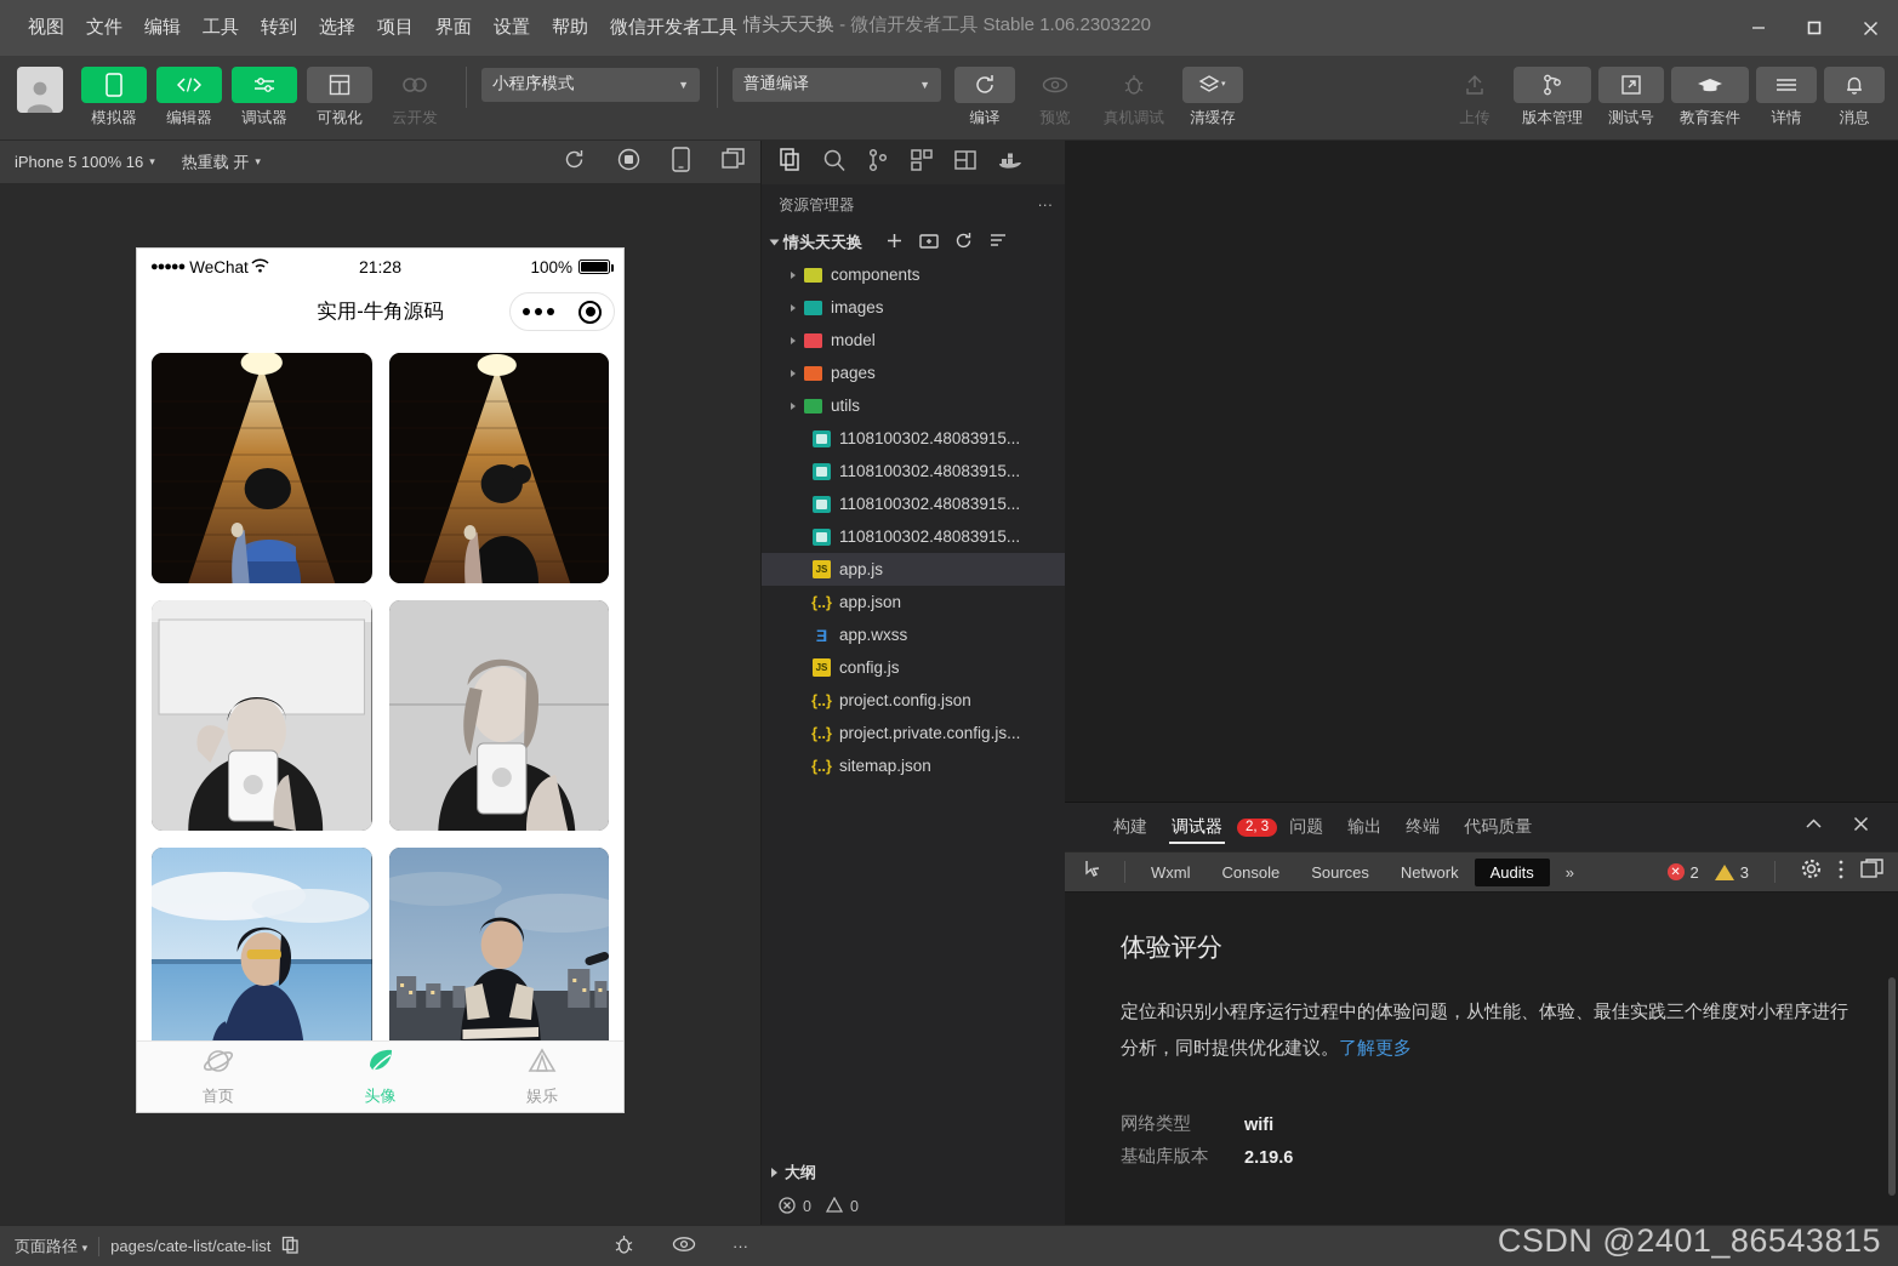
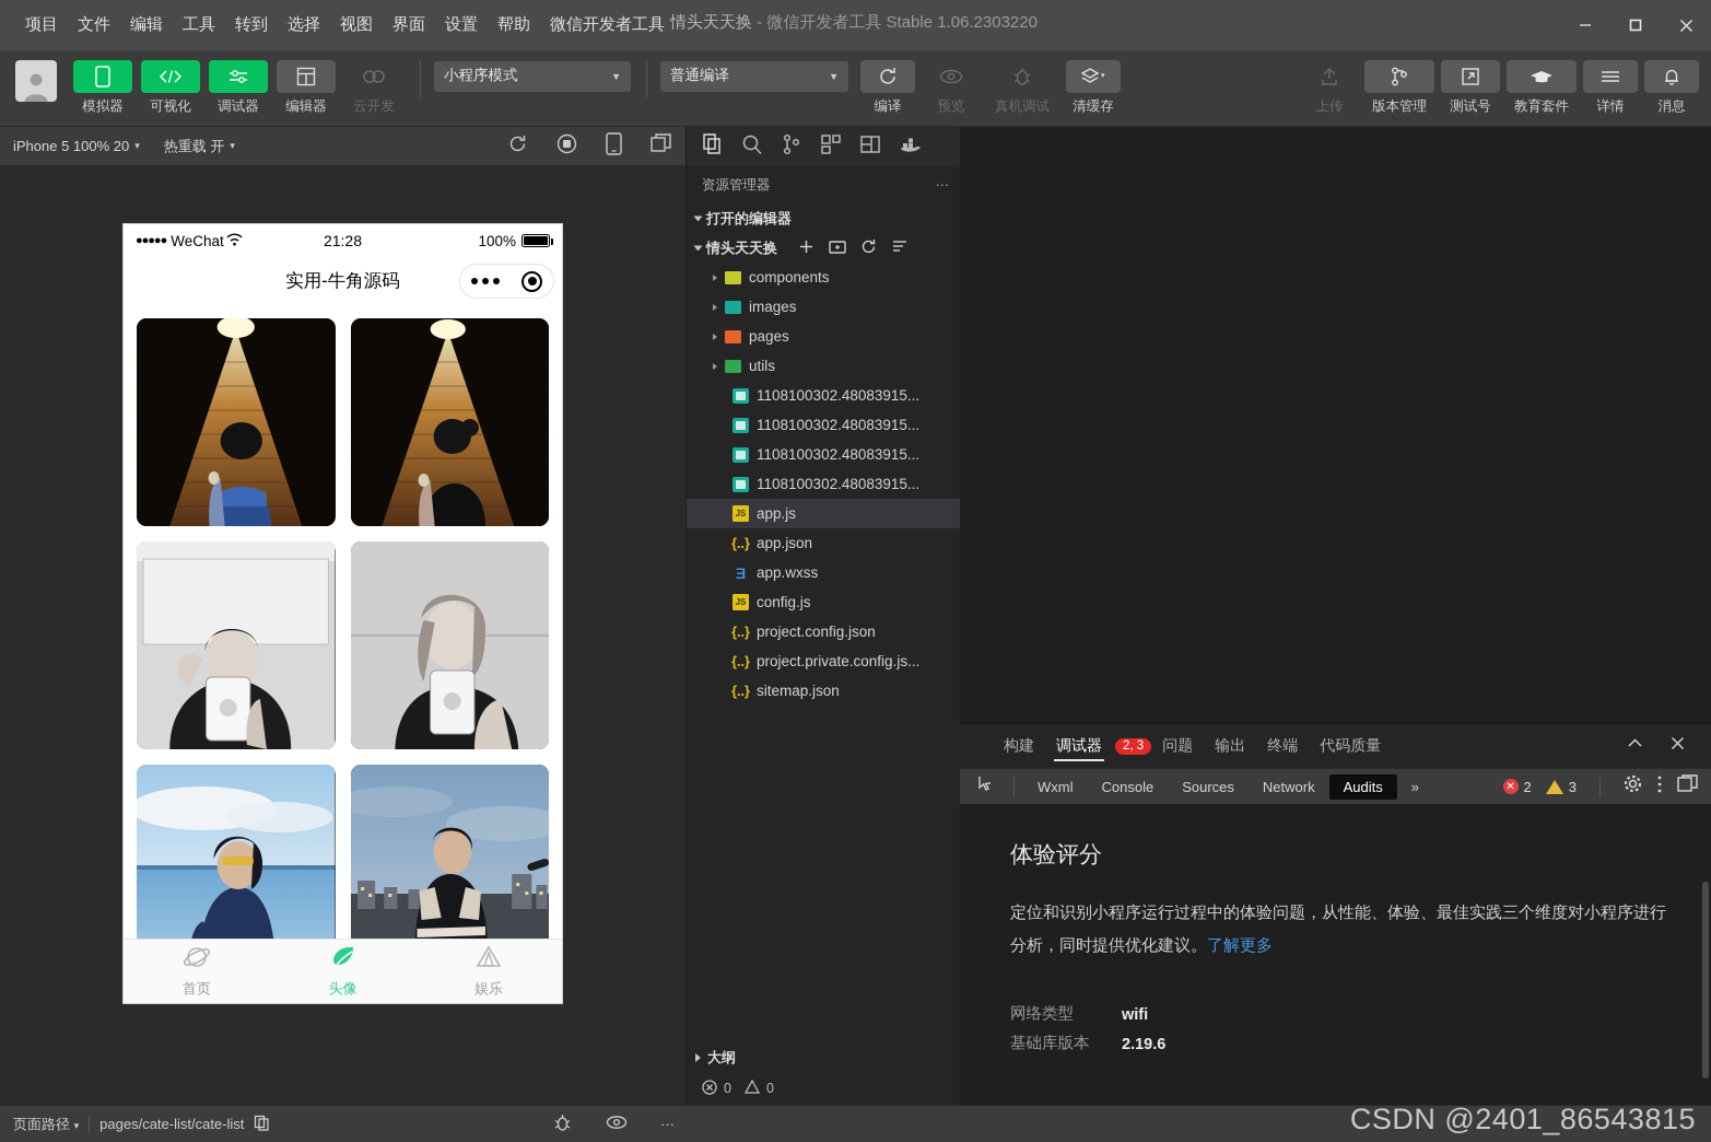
- 视图
+ 项目
  文件
  编辑
  工具
  转到
  选择
- 项目
+ 视图
  界面
  设置
  帮助
  微信开发者工具
  情头天天换 - 微信开发者工具 Stable 1.06.2303220
  模拟器
- 编辑器
+ 可视化
  调试器
- 可视化
+ 编辑器
  云开发
  小程序模式
  ▼
  普通编译
  ▼
  编译
  预览
  真机调试
  清缓存
  上传
  版本管理
  测试号
  教育套件
  详情
  消息
- iPhone 5 100% 16
+ iPhone 5 100% 20
  ▾
  热重载 开
  ▾
  ●●●●●
  WeChat
  21:28
  100%
  实用-牛角源码
  首页
  头像
  娱乐
  资源管理器
  ···
+ 打开的编辑器
  情头天天换
  components
  images
- model
  pages
  utils
  1108100302.48083915...
  1108100302.48083915...
  1108100302.48083915...
  1108100302.48083915...
  JS
  app.js
  {..}
  app.json
  Ǝ
  app.wxss
  JS
  config.js
  {..}
  project.config.json
  {..}
  project.private.config.js...
  {..}
  sitemap.json
  大纲
  0
  0
  构建
  调试器
  2, 3
  问题
  输出
  终端
  代码质量
  Wxml
  Console
  Sources
  Network
  Audits
  »
  ✕
  2
  3
  体验评分
  定位和识别小程序运行过程中的体验问题，从性能、体验、最佳实践三个维度对小程序进行分析，同时提供优化建议。了解更多
  网络类型
  wifi
  基础库版本
  2.19.6
  页面路径 ▾
  pages/cate-list/cate-list
  ···
  CSDN @2401_86543815
